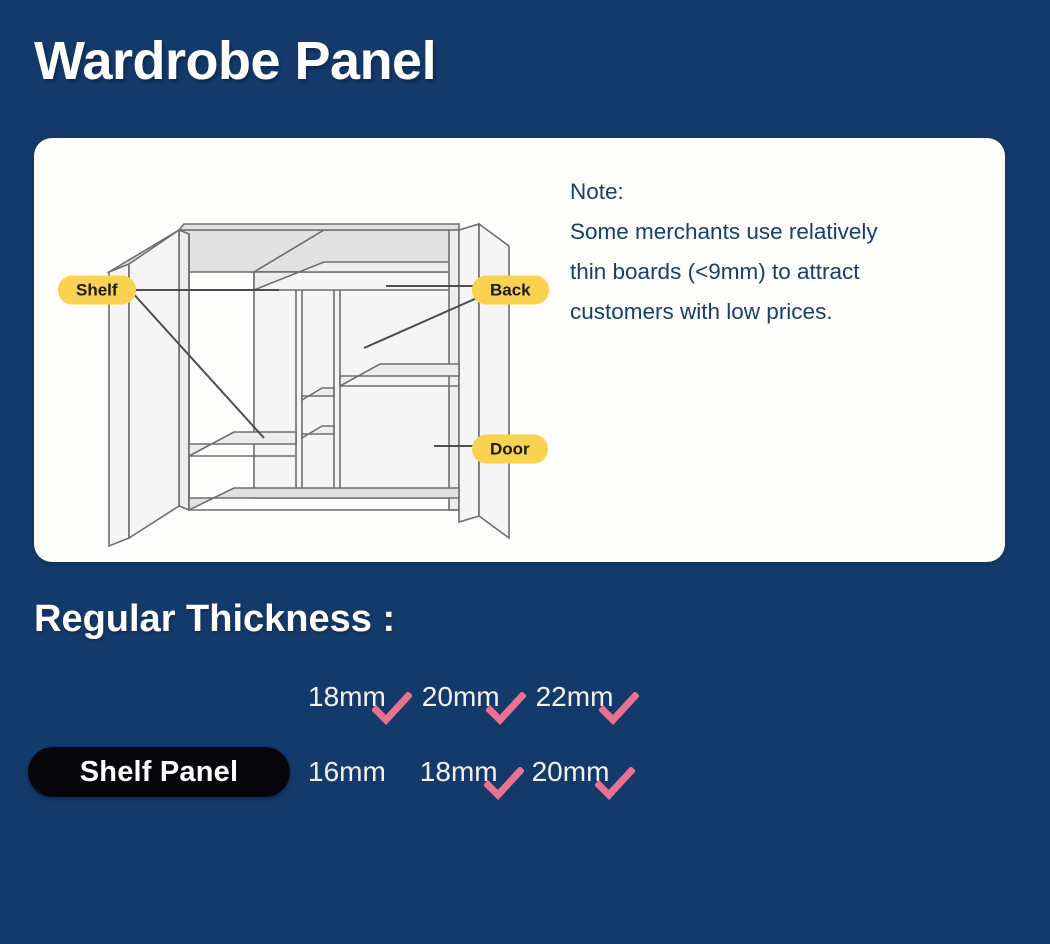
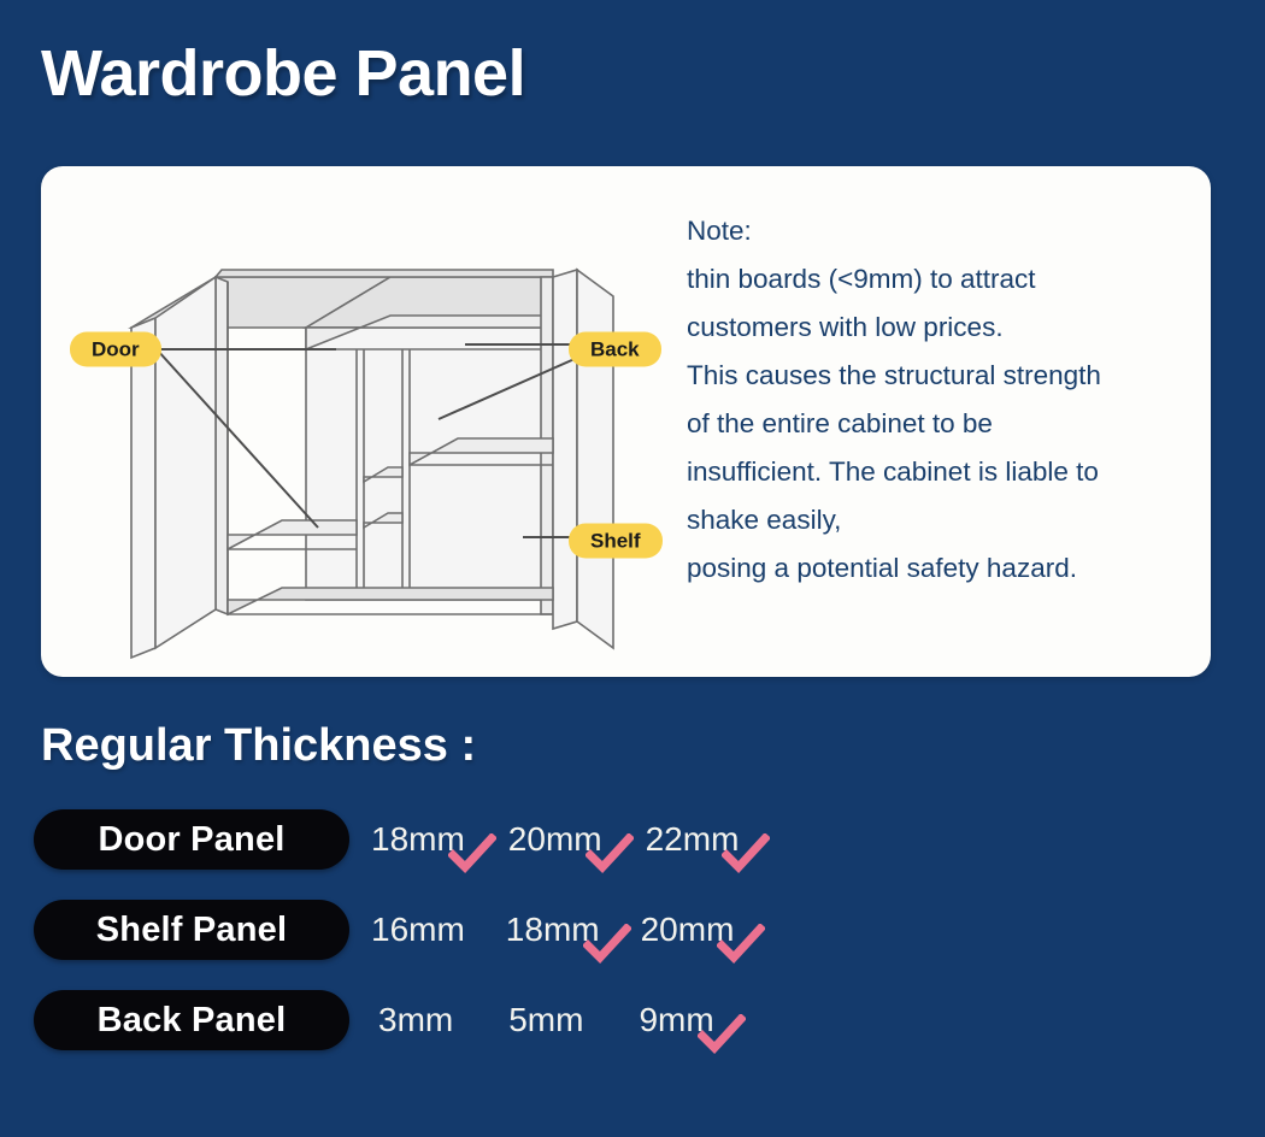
  Wardrobe Panel
- Shelf
+ Door
  Back
- Door
+ Shelf
  Note:
- Some merchants use relatively
  thin boards (<9mm) to attract
  customers with low prices.
+ This causes the structural strength
+ of the entire cabinet to be
+ insufficient. The cabinet is liable to
+ shake easily,
+ posing a potential safety hazard.
  Regular Thickness :
+ Door Panel
  18mm
  20mm
  22mm
  Shelf Panel
  16mm
  18mm
  20mm
+ Back Panel
+ 3mm
+ 5mm
+ 9mm
